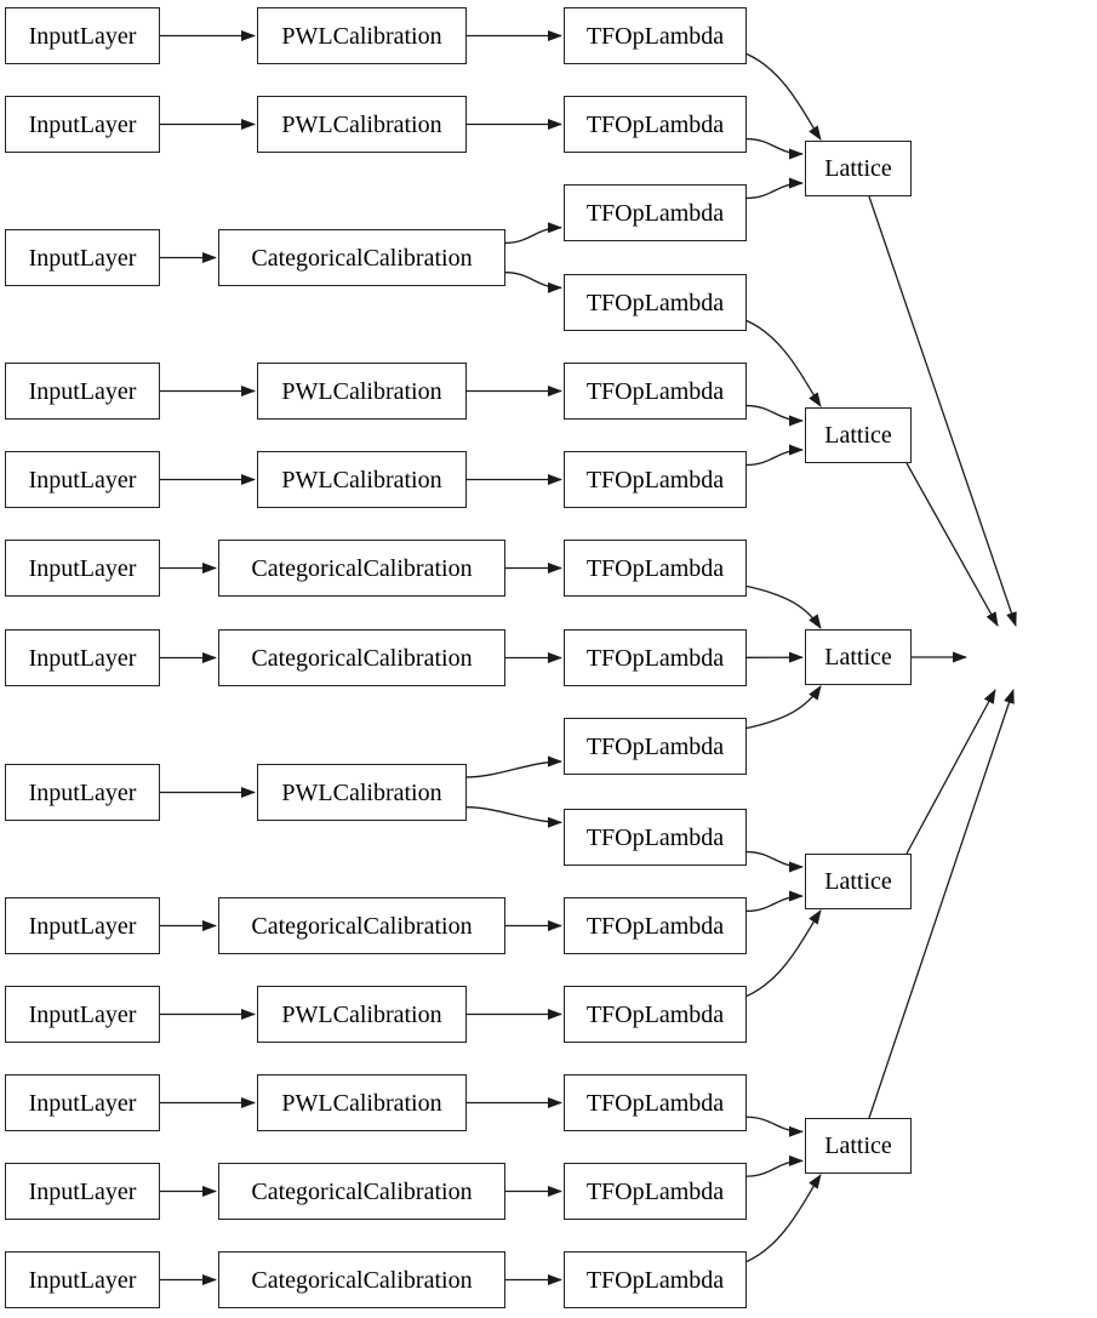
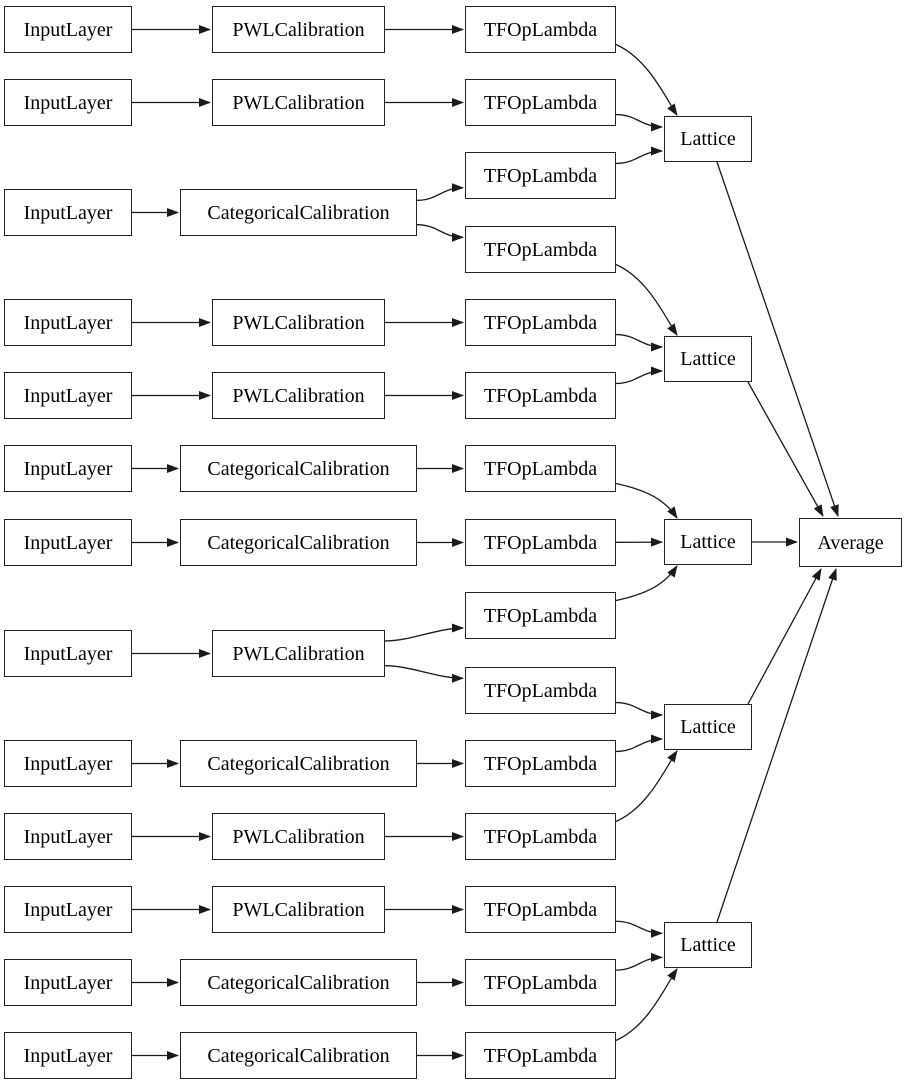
  InputLayer
  InputLayer
  InputLayer
  InputLayer
  InputLayer
  InputLayer
  InputLayer
  InputLayer
  InputLayer
  InputLayer
  InputLayer
  InputLayer
  InputLayer
  PWLCalibration
  PWLCalibration
  PWLCalibration
  PWLCalibration
  PWLCalibration
  PWLCalibration
  PWLCalibration
  CategoricalCalibration
  CategoricalCalibration
  CategoricalCalibration
  CategoricalCalibration
  CategoricalCalibration
  CategoricalCalibration
  TFOpLambda
  TFOpLambda
  TFOpLambda
  TFOpLambda
  TFOpLambda
  TFOpLambda
  TFOpLambda
  TFOpLambda
  TFOpLambda
  TFOpLambda
  TFOpLambda
  TFOpLambda
  TFOpLambda
  TFOpLambda
  TFOpLambda
  Lattice
  Lattice
  Lattice
  Lattice
  Lattice
+ Average
